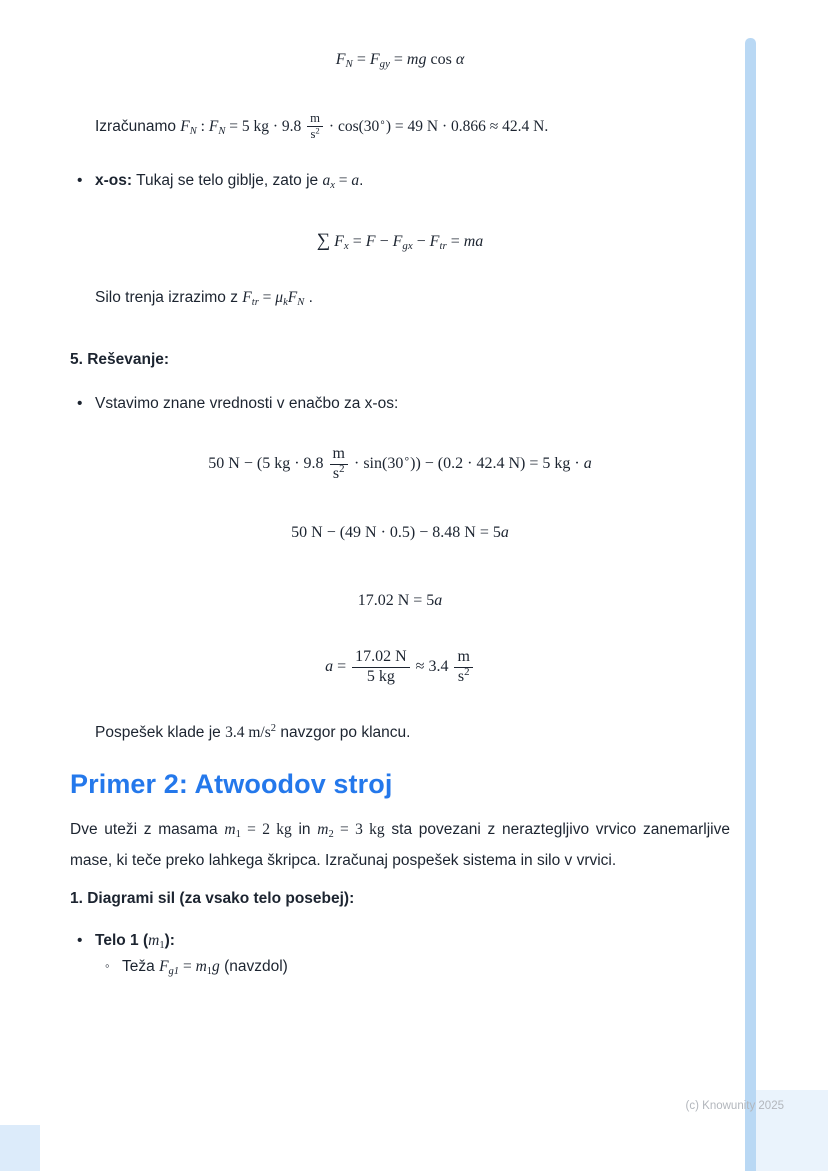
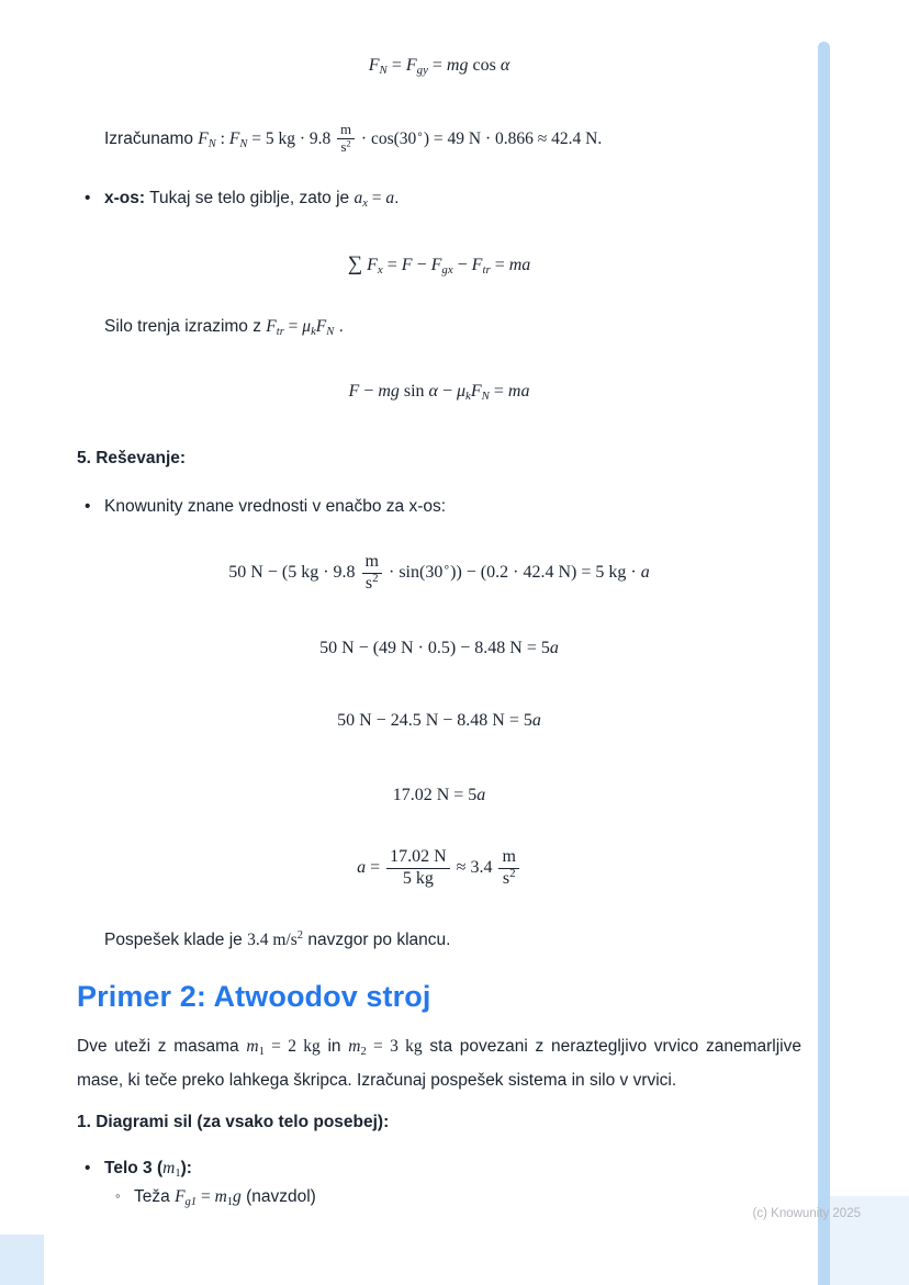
  FN = Fgy = mg cos α
  Izračunamo FN : FN = 5 kg · 9.8
  m
  s2
  · cos(30∘) = 49 N · 0.866 ≈ 42.4 N.
  •
  x-os: Tukaj se telo giblje, zato je ax = a.
  ∑ Fx = F − Fgx − Ftr = ma
  Silo trenja izrazimo z Ftr = μkFN .
+ F − mg sin α − μkFN = ma
  5. Reševanje:
  •
- Vstavimo znane vrednosti v enačbo za x-os:
+ Knowunity znane vrednosti v enačbo za x-os:
  50 N − (5 kg · 9.8
  m
  s2
  · sin(30∘)) − (0.2 · 42.4 N) = 5 kg · a
  50 N − (49 N · 0.5) − 8.48 N = 5a
+ 50 N − 24.5 N − 8.48 N = 5a
  17.02 N = 5a
  a =
  17.02 N
  5 kg
  ≈ 3.4
  m
  s2
  Pospešek klade je 3.4 m/s2 navzgor po klancu.
  Primer 2: Atwoodov stroj
  Dve uteži z masama m1 = 2 kg in m2 = 3 kg sta povezani z neraztegljivo vrvico zanemarljive mase, ki teče preko lahkega škripca. Izračunaj pospešek sistema in silo v vrvici.
  1. Diagrami sil (za vsako telo posebej):
  •
- Telo 1 (m1):
+ Telo 3 (m1):
  ◦
  Teža Fg1 = m1g (navzdol)
  (c) Knowunity 2025
